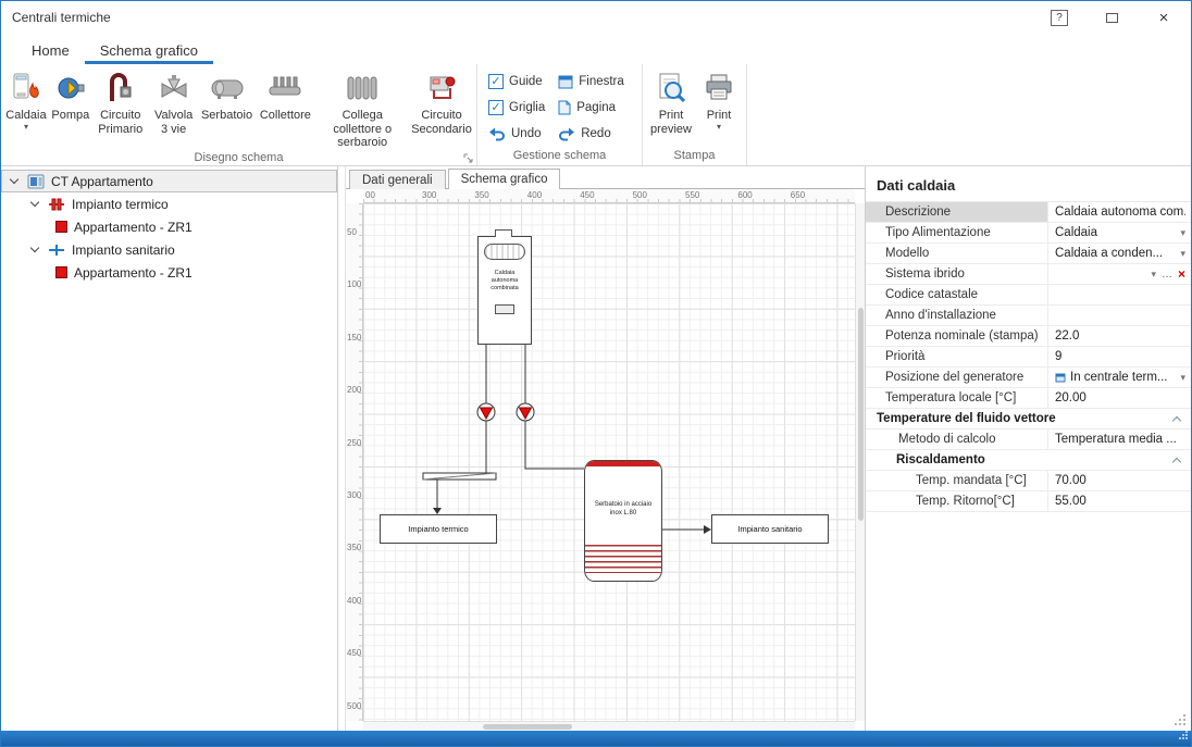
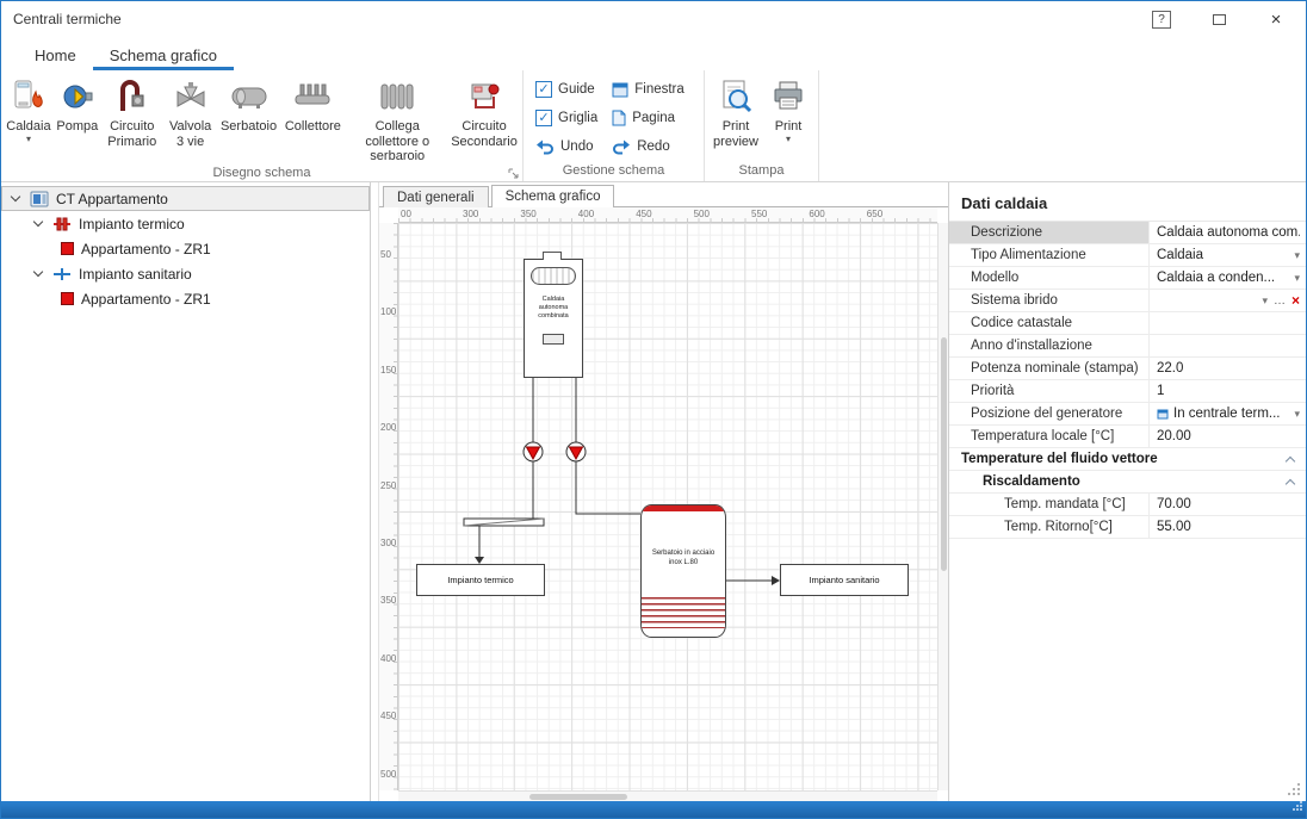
  Centrali termiche
  ?
  ×
  Home
  Schema grafico
  Caldaia
  ▾
  Pompa
  Circuito Primario
  Valvola 3 vie
  Serbatoio
  Collettore
  Collega collettore o serbaroio
  Circuito Secondario
  Disegno schema
  ✓
  Guide
  Finestra
  ✓
  Griglia
  Pagina
  Undo
  Redo
  Gestione schema
  Print preview
  Print
  ▾
  Stampa
  CT Appartamento
  Impianto termico
  Appartamento - ZR1
  Impianto sanitario
  Appartamento - ZR1
  Dati generali
  Schema grafico
  00
  300
  350
  400
  450
  500
  550
  600
  650
  50
  100
  150
  200
  250
  300
  350
  400
  450
  500
  Impianto termico
  Impianto sanitario
  Dati caldaia
  Descrizione
  Caldaia autonoma com.
  Tipo Alimentazione
  Caldaia
  ▾
  Modello
  Caldaia a conden...
  ▾
  Sistema ibrido
  ▾
  …
  ×
  Codice catastale
  Anno d'installazione
  Potenza nominale (stampa)
  22.0
  Priorità
- 9
+ 1
  Posizione del generatore
  In centrale term...
  ▾
  Temperatura locale [°C]
  20.00
  Temperature del fluido vettore
- Metodo di calcolo
- Temperatura media ...
  Riscaldamento
  Temp. mandata [°C]
  70.00
  Temp. Ritorno[°C]
  55.00
